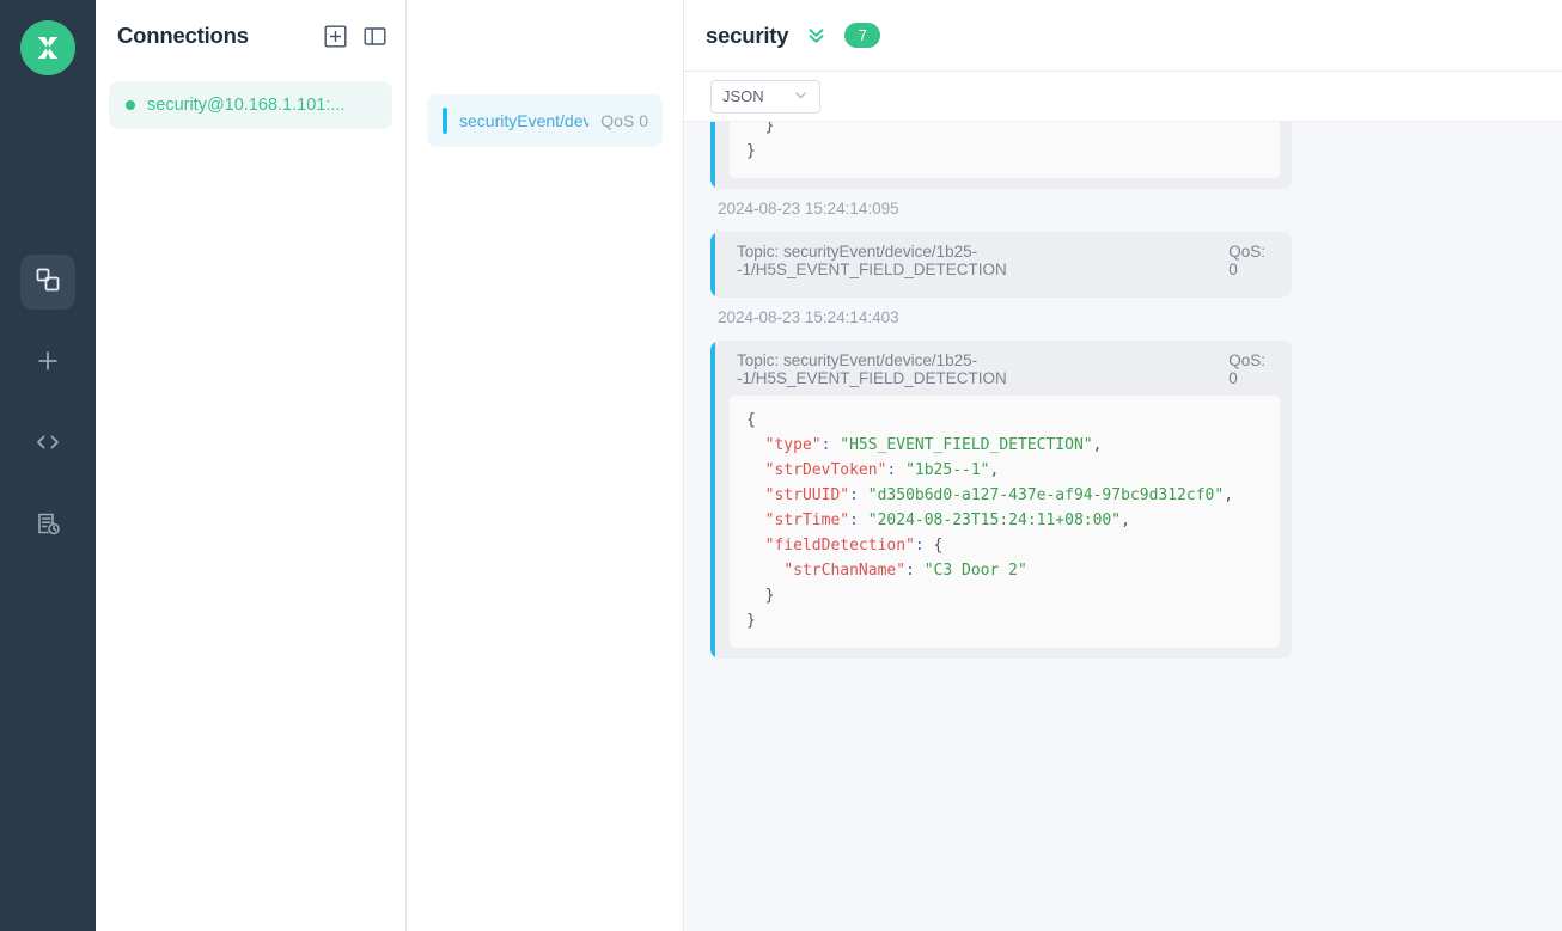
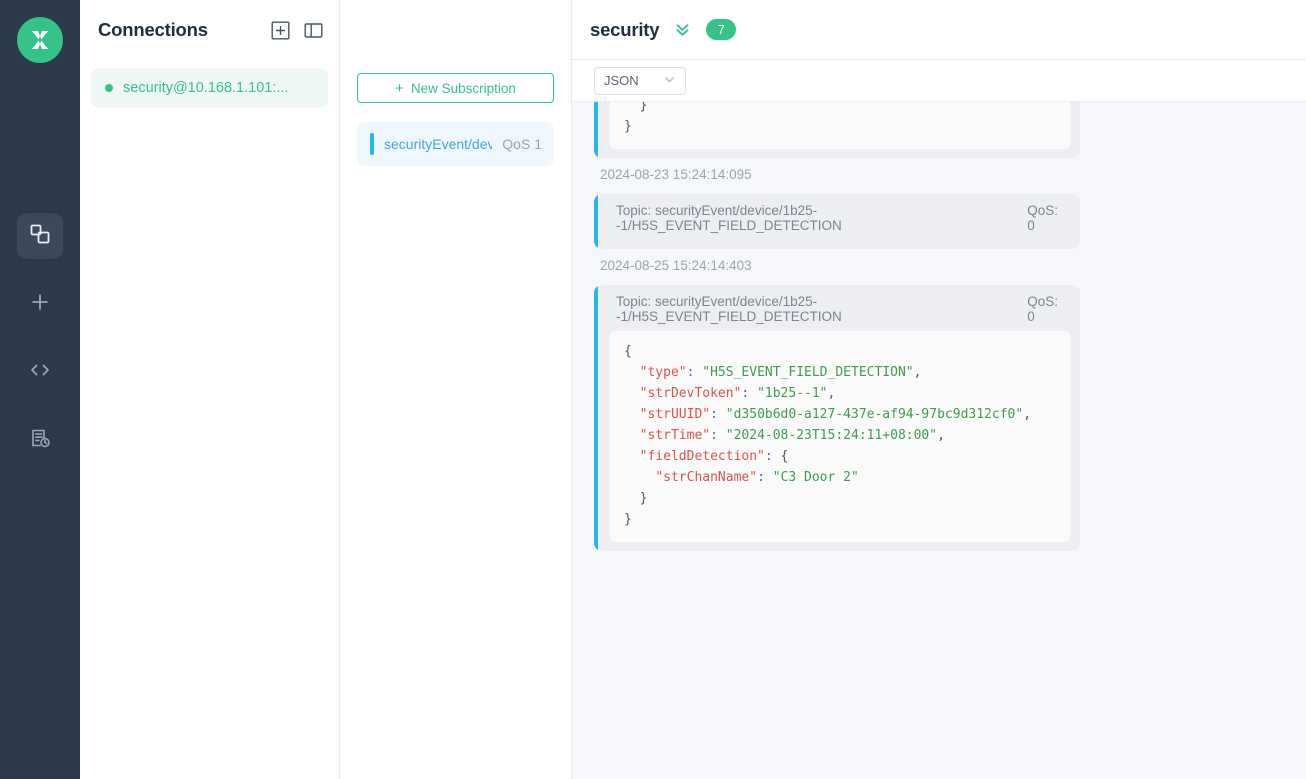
  Connections
  security@10.168.1.101:...
+ +
+ New Subscription
  securityEvent/dev
- QoS 0
+ QoS 1
  security
  7
  JSON
  2024-08-23 15:24:14:095
  Topic: securityEvent/device/1b25--1/H5S_EVENT_FIELD_DETECTION
  QoS: 0
- 2024-08-23 15:24:14:403
+ 2024-08-25 15:24:14:403
  Topic: securityEvent/device/1b25--1/H5S_EVENT_FIELD_DETECTION
  QoS: 0
  { "type": "H5S_EVENT_FIELD_DETECTION", "strDevToken": "1b25--1", "strUUID": "d350b6d0-a127-437e-af94-97bc9d312cf0", "strTime": "2024-08-23T15:24:11+08:00", "fieldDetection": { "strChanName": "C3 Door 2" } }
